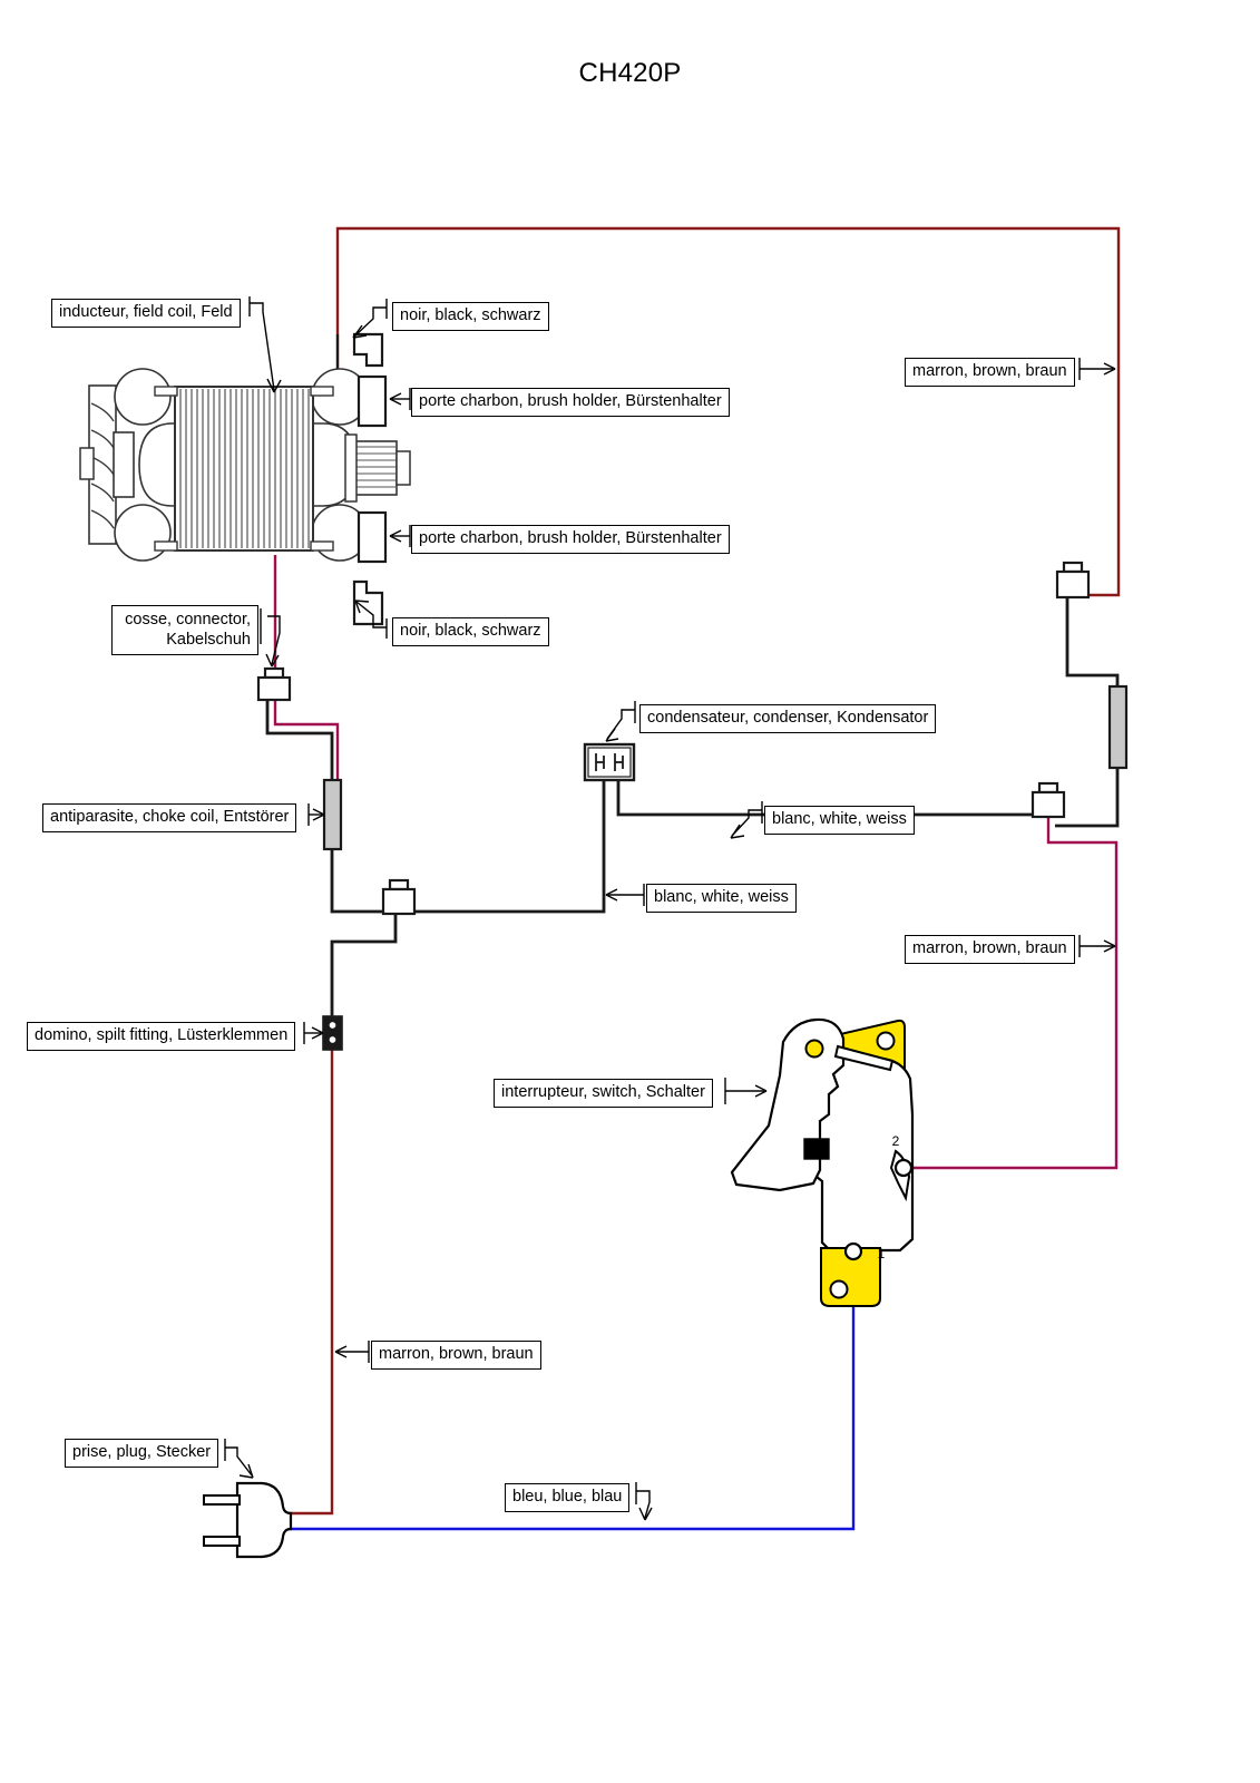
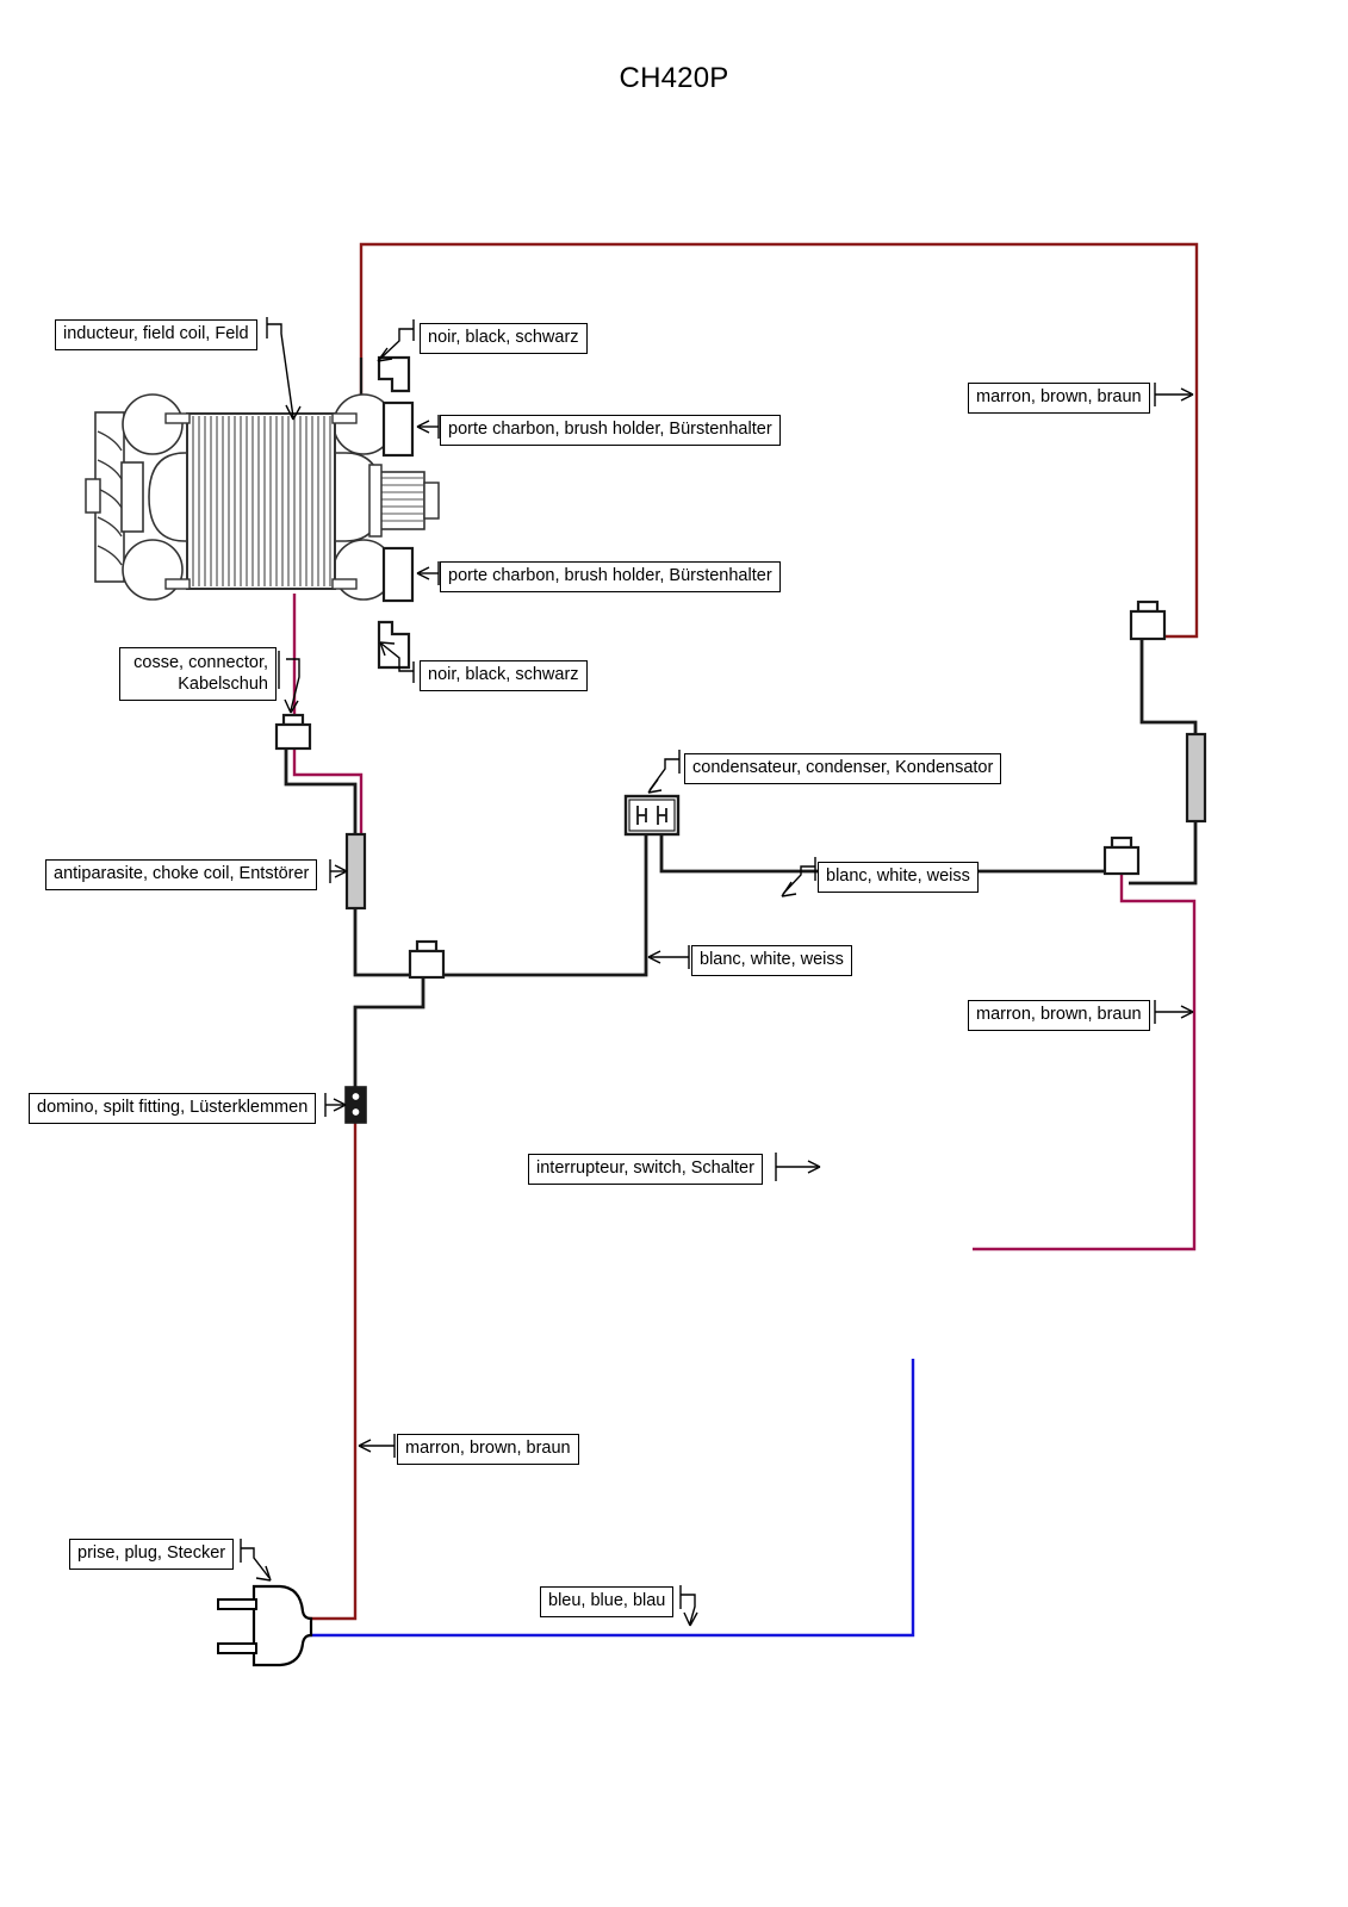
  CH420P
- 2
- 1
  inducteur, field coil, Feld
  noir, black, schwarz
  porte charbon, brush holder, Bürstenhalter
  porte charbon, brush holder, Bürstenhalter
  noir, black, schwarz
  cosse, connector,
  Kabelschuh
  antiparasite, choke coil, Entstörer
  condensateur, condenser, Kondensator
  blanc, white, weiss
  blanc, white, weiss
  marron, brown, braun
  marron, brown, braun
  marron, brown, braun
  domino, spilt fitting, Lüsterklemmen
  interrupteur, switch, Schalter
  prise, plug, Stecker
  bleu, blue, blau
